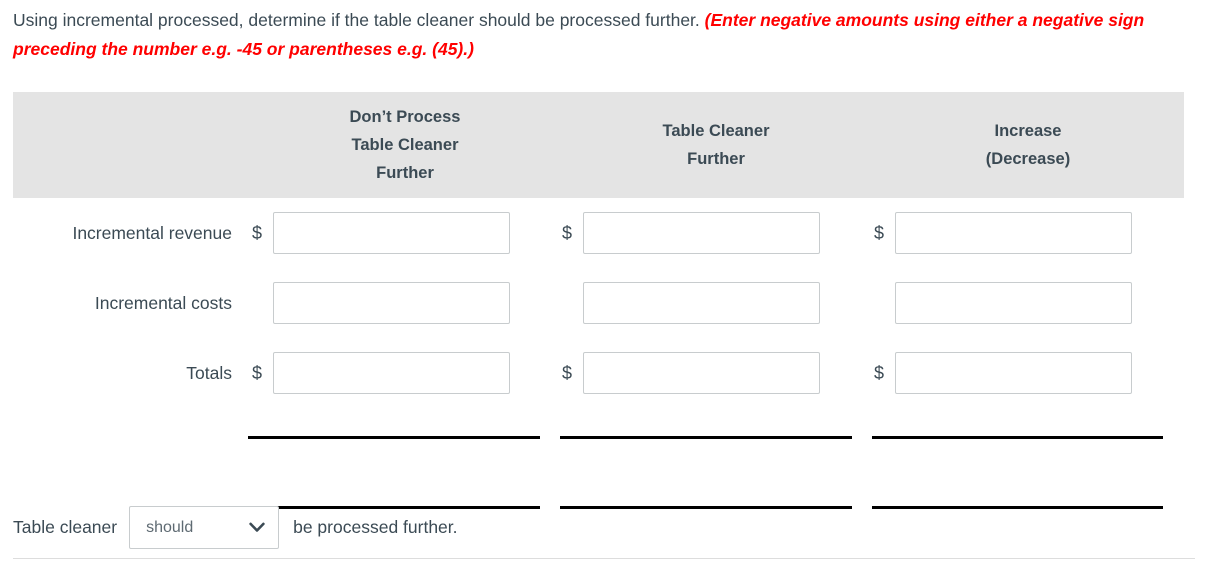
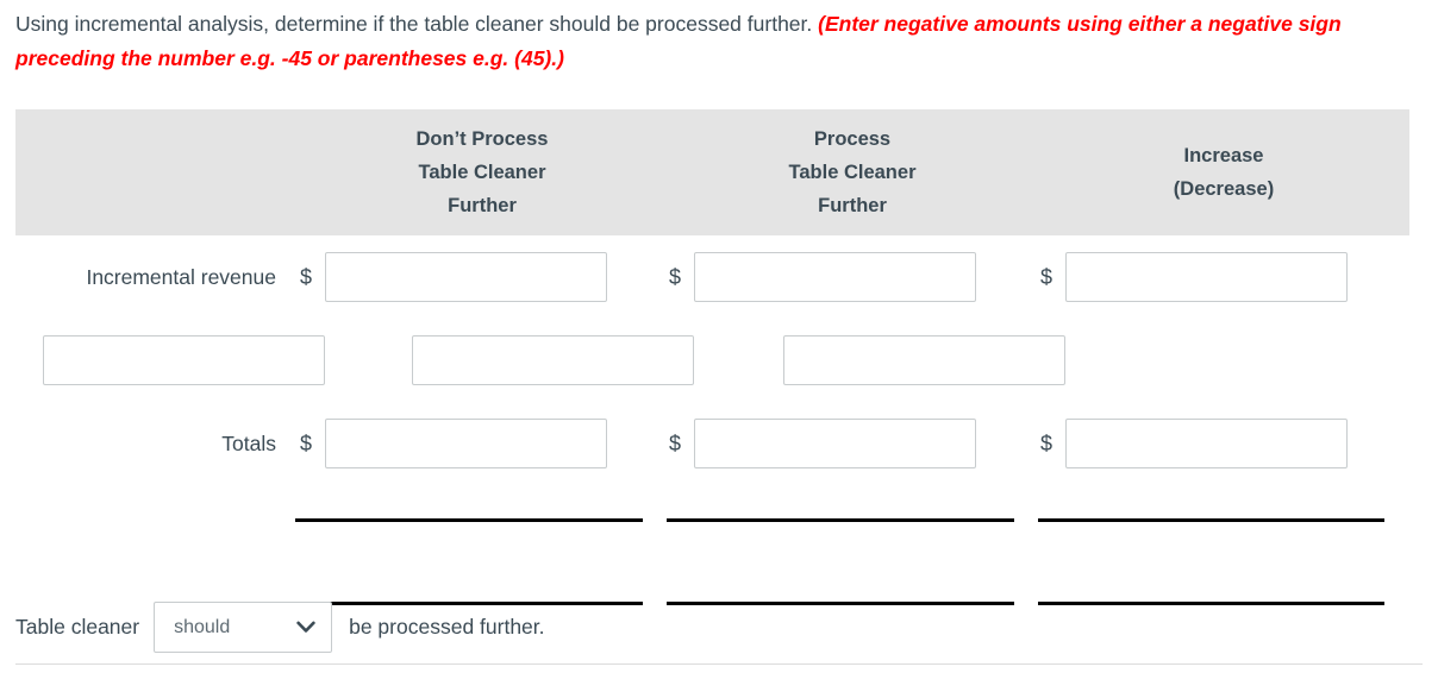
- Using incremental processed, determine if the table cleaner should be processed further. (Enter negative amounts using either a negative sign preceding the number e.g. -45 or parentheses e.g. (45).)
+ Using incremental analysis, determine if the table cleaner should be processed further. (Enter negative amounts using either a negative sign preceding the number e.g. -45 or parentheses e.g. (45).)
  Don’t Process
  Table Cleaner
  Further
+ Process
  Table Cleaner
  Further
  Increase
  (Decrease)
  Incremental revenue
  $
  $
  $
- Incremental costs
  Totals
  $
  $
  $
  Table cleaner
  should
  be processed further.
